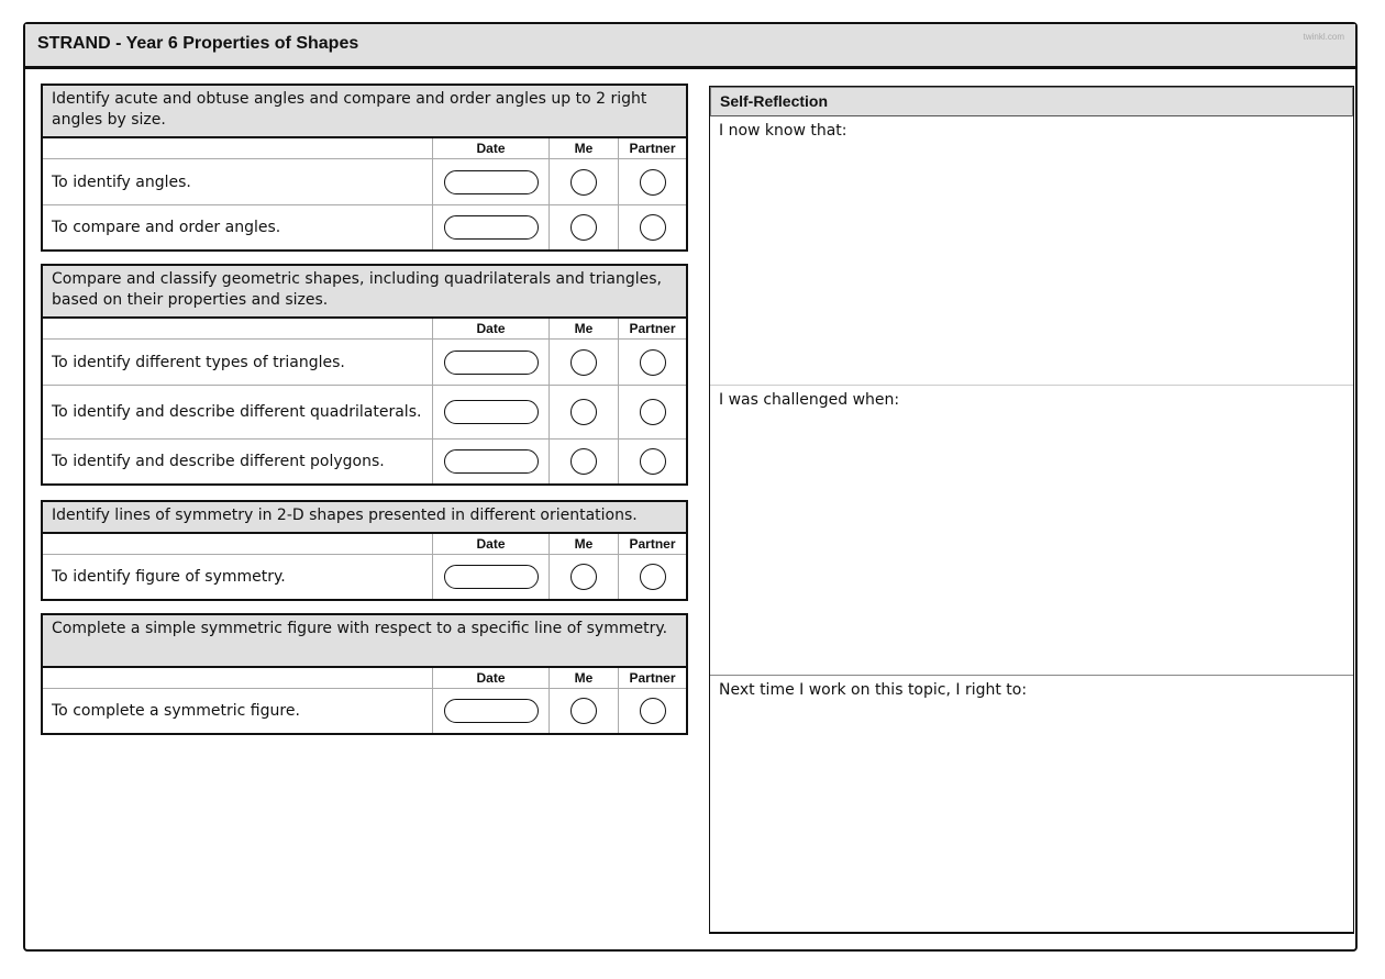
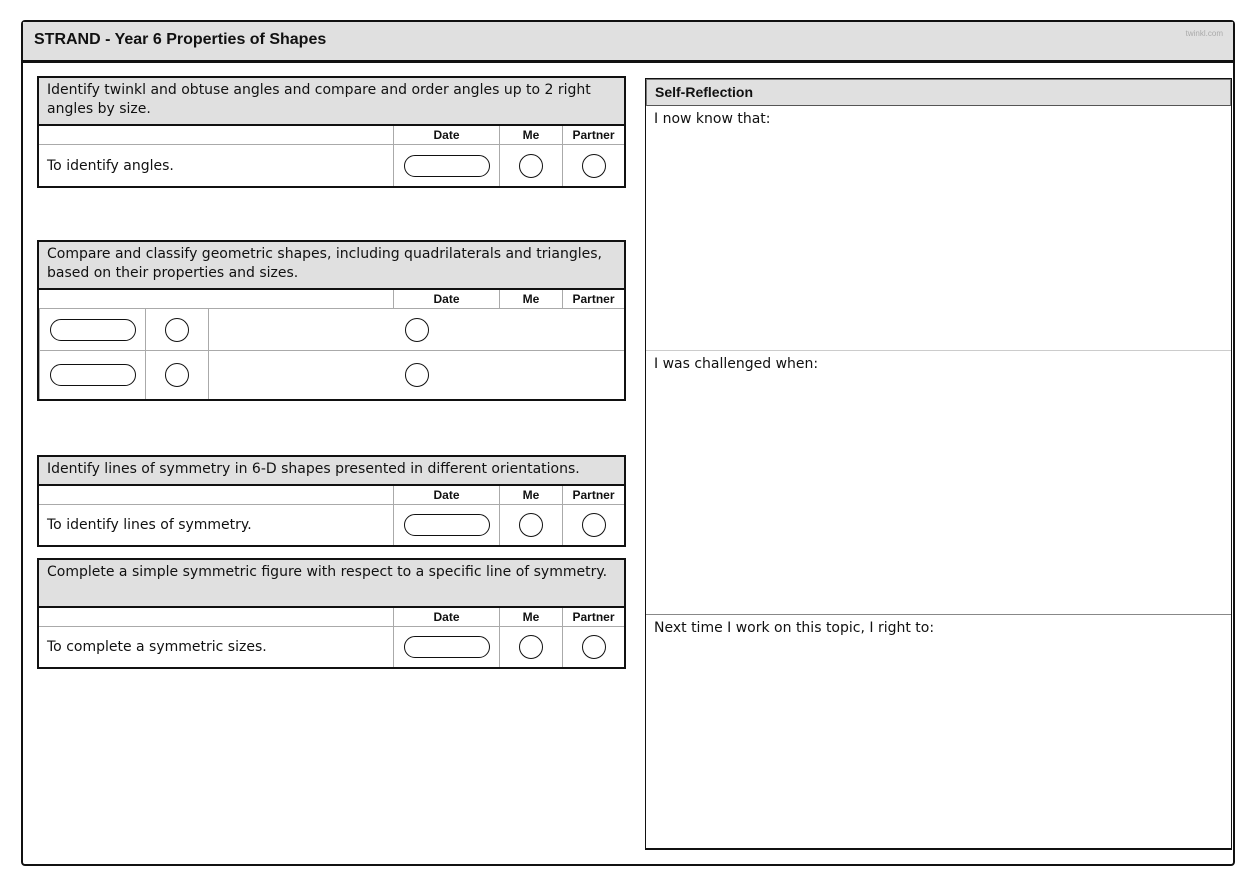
  STRAND - Year 6 Properties of Shapes
  twinkl.com
- Identify acute and obtuse angles and compare and order angles up to 2 right angles by size.
+ Identify twinkl and obtuse angles and compare and order angles up to 2 right angles by size.
  Date
  Me
  Partner
  To identify angles.
- To compare and order angles.
  Compare and classify geometric shapes, including quadrilaterals and triangles, based on their properties and sizes.
  Date
  Me
  Partner
- To identify different types of triangles.
- To identify and describe different quadrilaterals.
- To identify and describe different polygons.
- Identify lines of symmetry in 2-D shapes presented in different orientations.
+ Identify lines of symmetry in 6-D shapes presented in different orientations.
  Date
  Me
  Partner
- To identify figure of symmetry.
+ To identify lines of symmetry.
  Complete a simple symmetric figure with respect to a specific line of symmetry.
  Date
  Me
  Partner
- To complete a symmetric figure.
+ To complete a symmetric sizes.
  Self-Reflection
  I now know that:
  I was challenged when:
  Next time I work on this topic, I right to:
